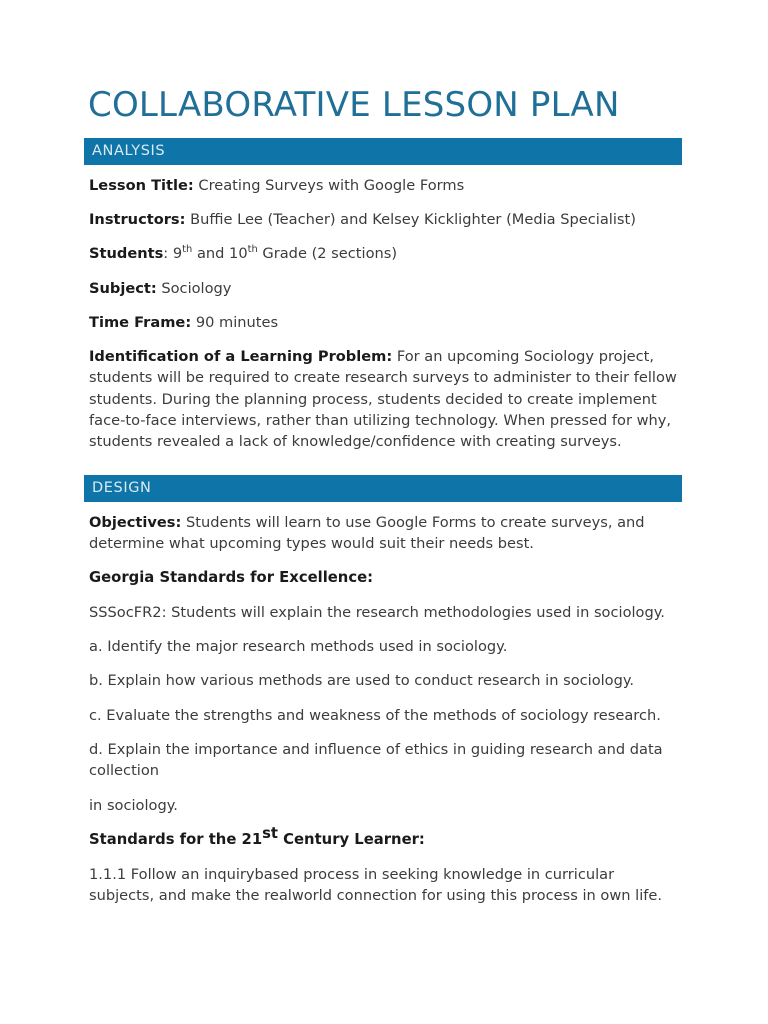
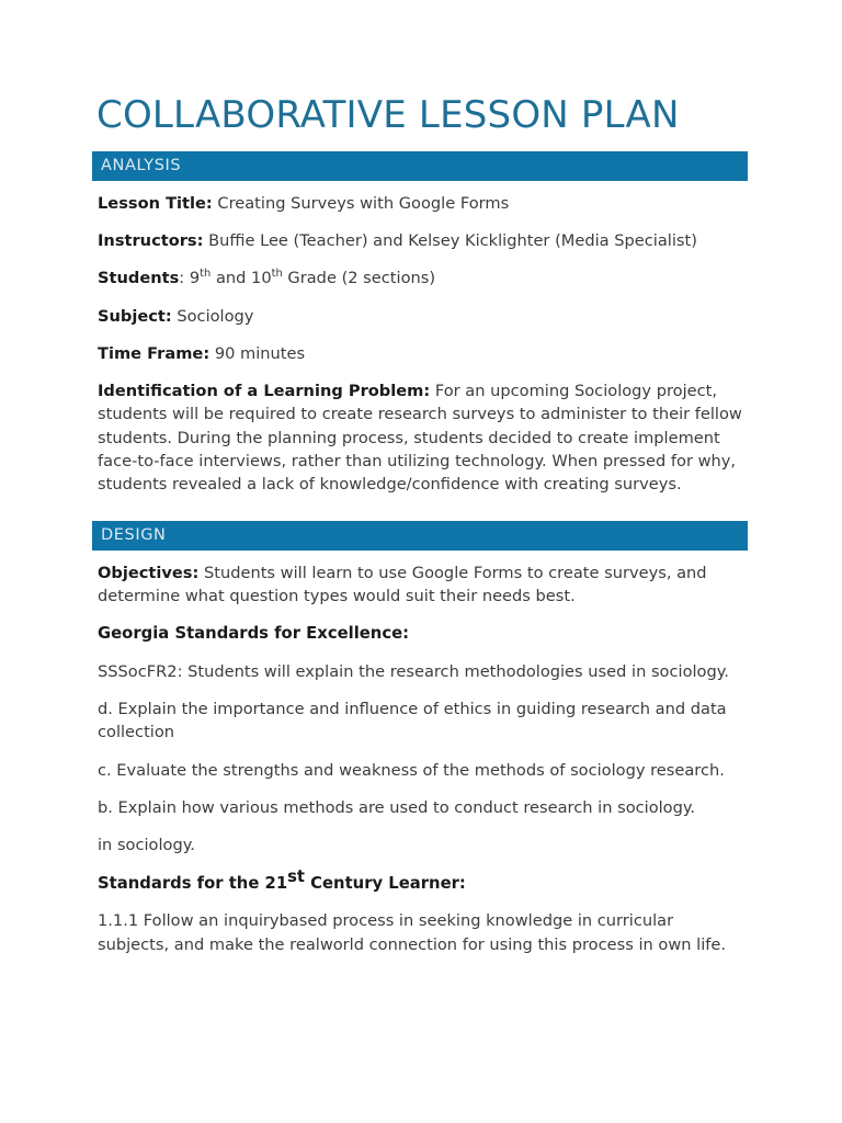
  COLLABORATIVE LESSON PLAN
  ANALYSIS
  Lesson Title: Creating Surveys with Google Forms
  Instructors: Buffie Lee (Teacher) and Kelsey Kicklighter (Media Specialist)
  Students: 9th and 10th Grade (2 sections)
  Subject: Sociology
  Time Frame: 90 minutes
  Identification of a Learning Problem: For an upcoming Sociology project, students will be required to create research surveys to administer to their fellow students. During the planning process, students decided to create implement face-to-face interviews, rather than utilizing technology. When pressed for why, students revealed a lack of knowledge/confidence with creating surveys.
  DESIGN
- Objectives: Students will learn to use Google Forms to create surveys, and determine what upcoming types would suit their needs best.
+ Objectives: Students will learn to use Google Forms to create surveys, and determine what question types would suit their needs best.
  Georgia Standards for Excellence:
  SSSocFR2: Students will explain the research methodologies used in sociology.
- a. Identify the major research methods used in sociology.
- b. Explain how various methods are used to conduct research in sociology.
+ d. Explain the importance and influence of ethics in guiding research and data collection
  c. Evaluate the strengths and weakness of the methods of sociology research.
- d. Explain the importance and influence of ethics in guiding research and data collection
+ b. Explain how various methods are used to conduct research in sociology.
  in sociology.
  Standards for the 21st Century Learner:
  1.1.1 Follow an inquirybased process in seeking knowledge in curricular subjects, and make the realworld connection for using this process in own life.
